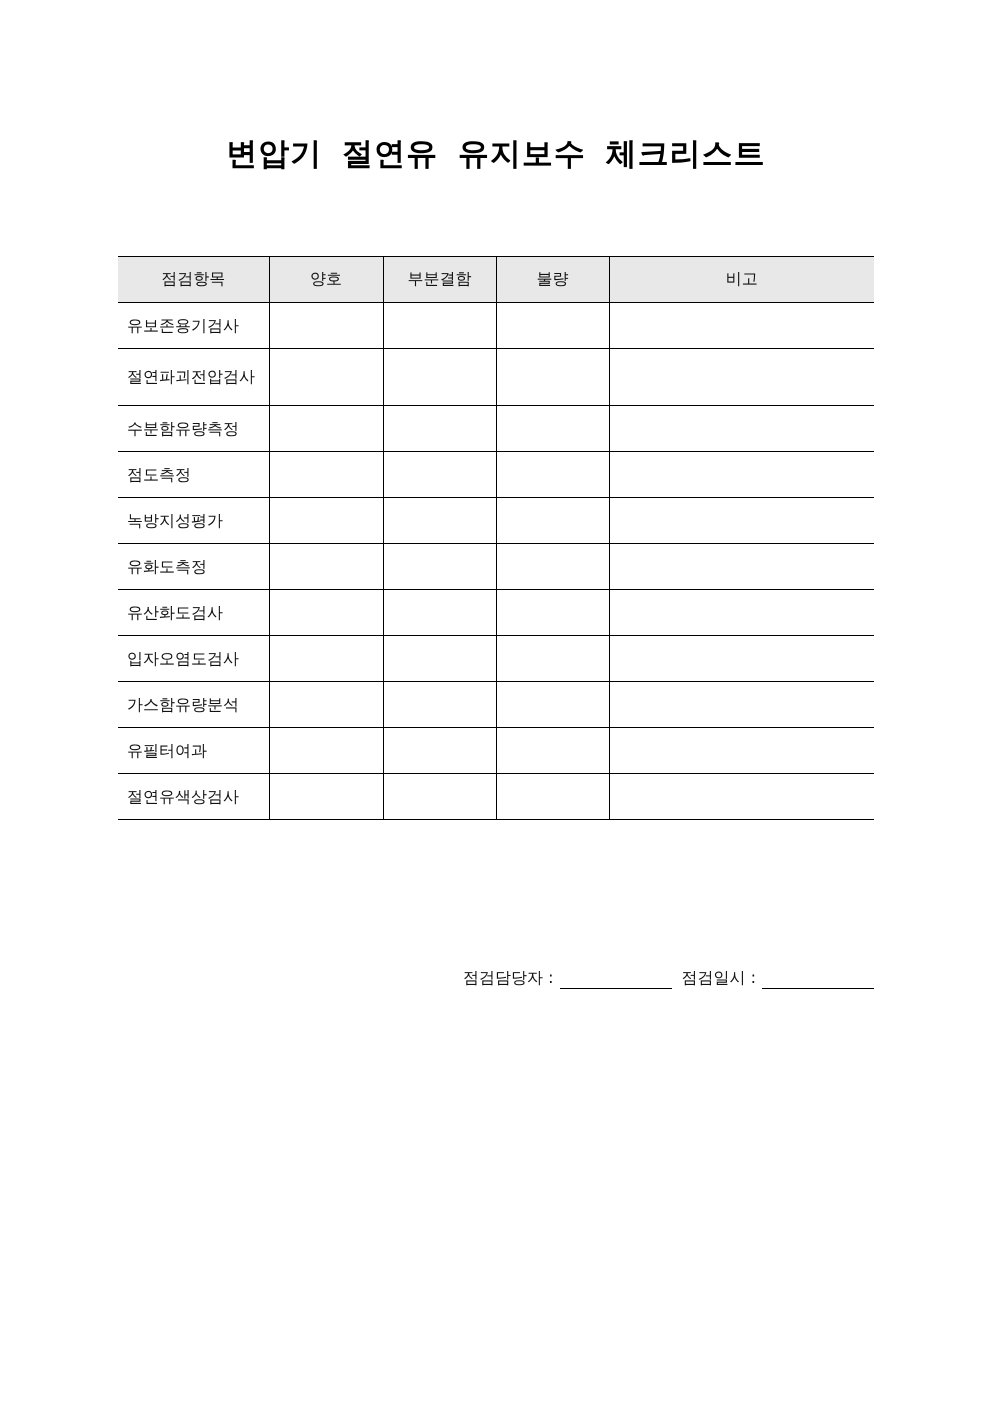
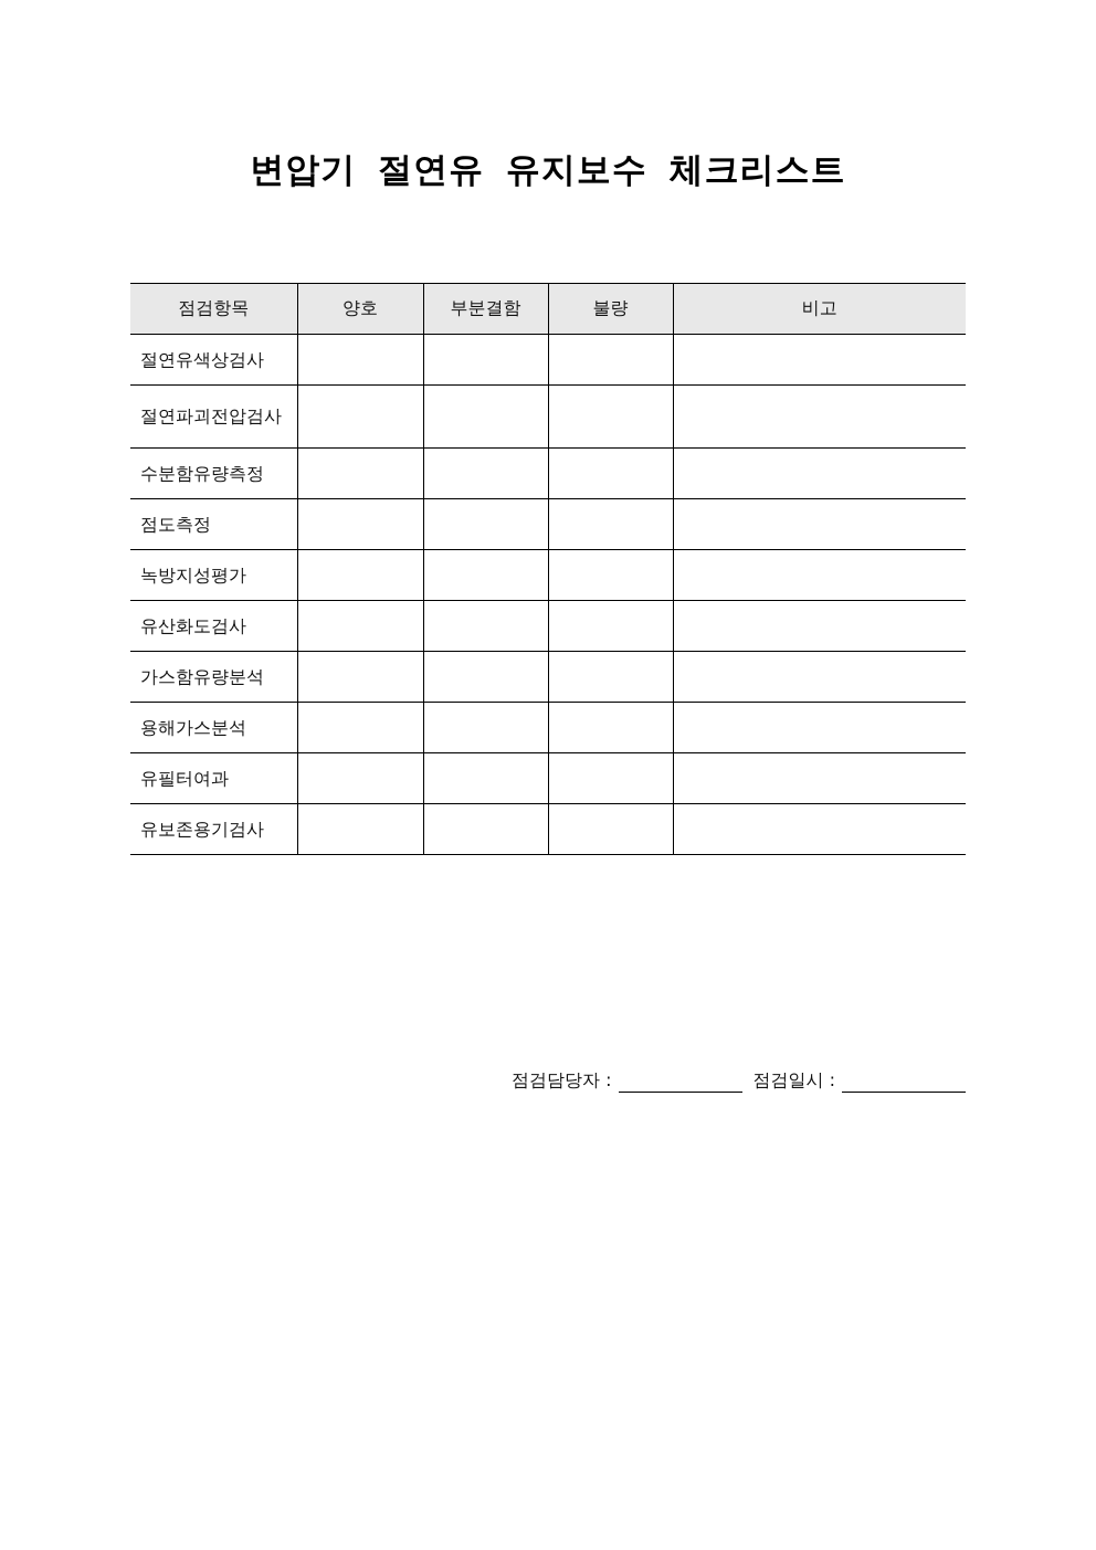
  변압기 절연유 유지보수 체크리스트
  점검항목	양호	부분결함	불량	비고
- 유보존용기검사
+ 절연유색상검사
  절연파괴전압검사
  수분함유량측정
  점도측정
  녹방지성평가
- 유화도측정
  유산화도검사
- 입자오염도검사
  가스함유량분석
+ 용해가스분석
  유필터여과
- 절연유색상검사
+ 유보존용기검사
  점검담당자 :
  점검일시 :
